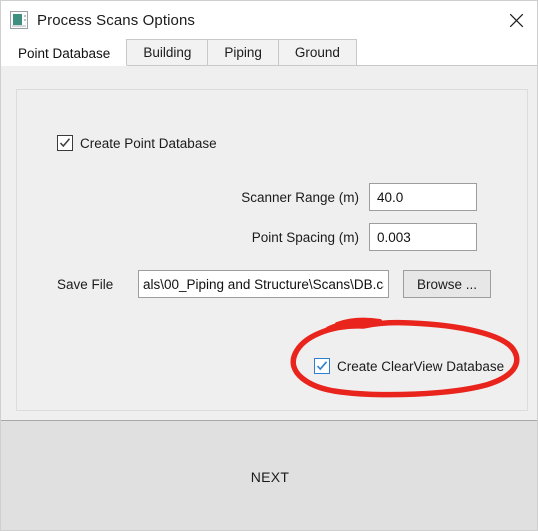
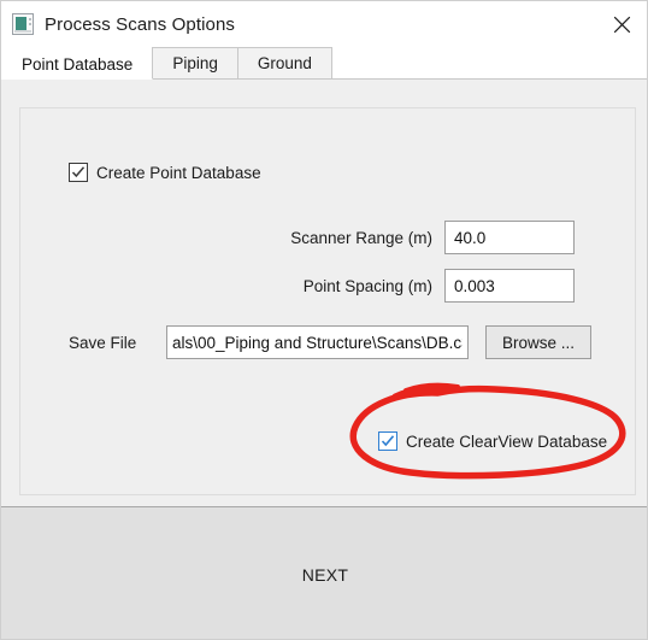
  Process Scans Options
  Point Database
- Building
  Piping
  Ground
  Create Point Database
  Scanner Range (m)
  40.0
  Point Spacing (m)
  0.003
  Save File
  als\00_Piping and Structure\Scans\DB.c
  Browse ...
  Create ClearView Database
  NEXT
